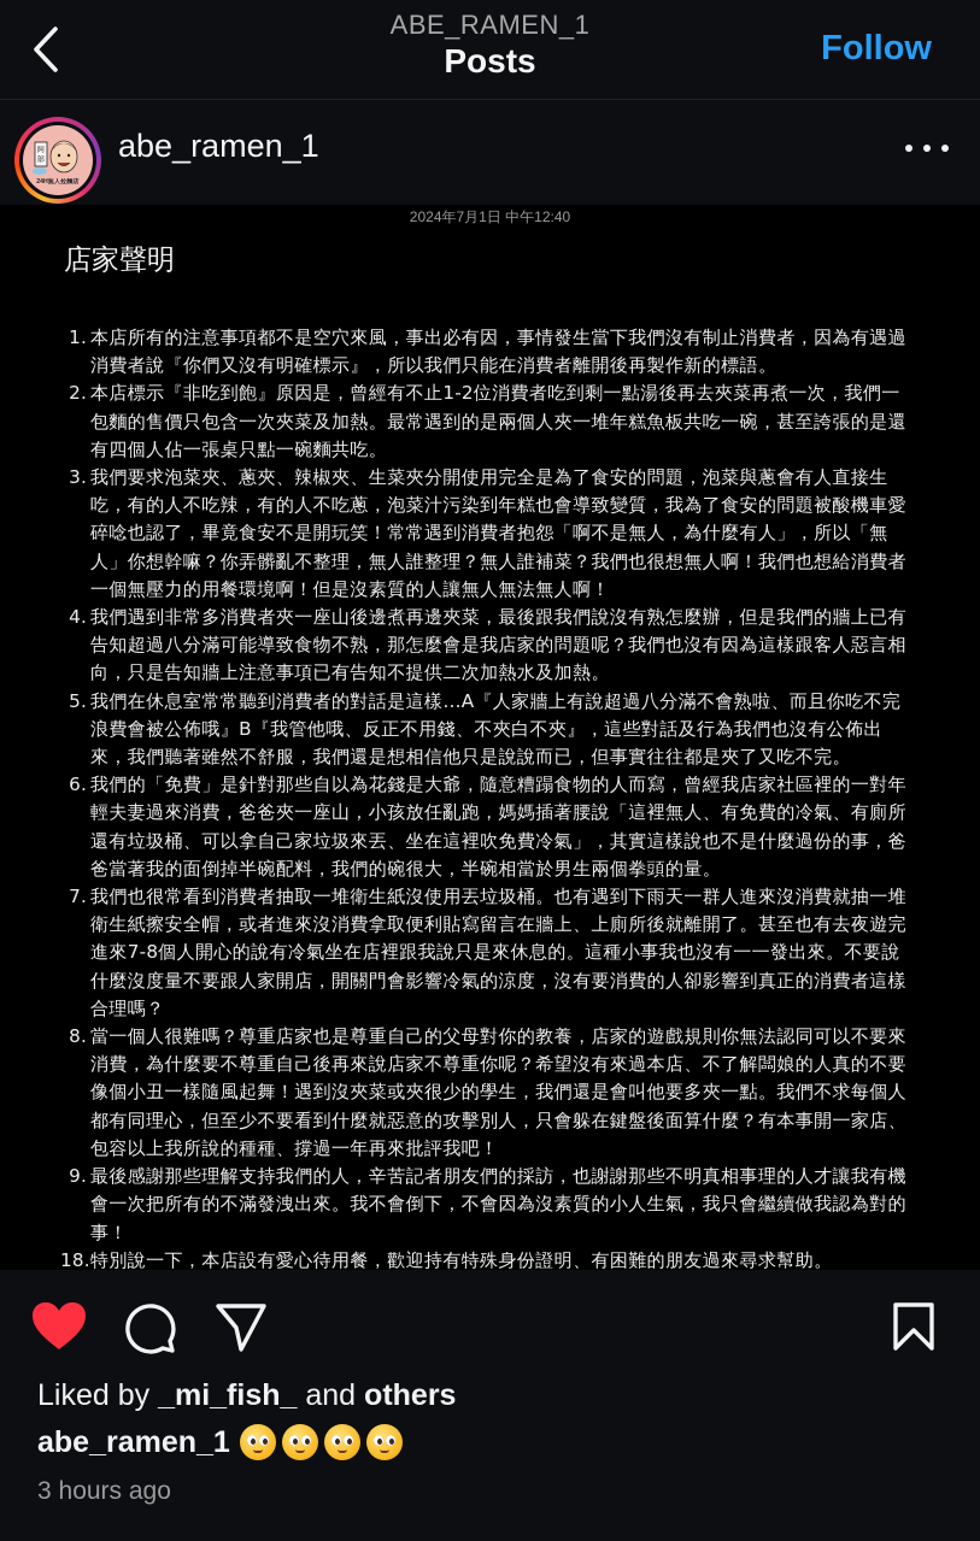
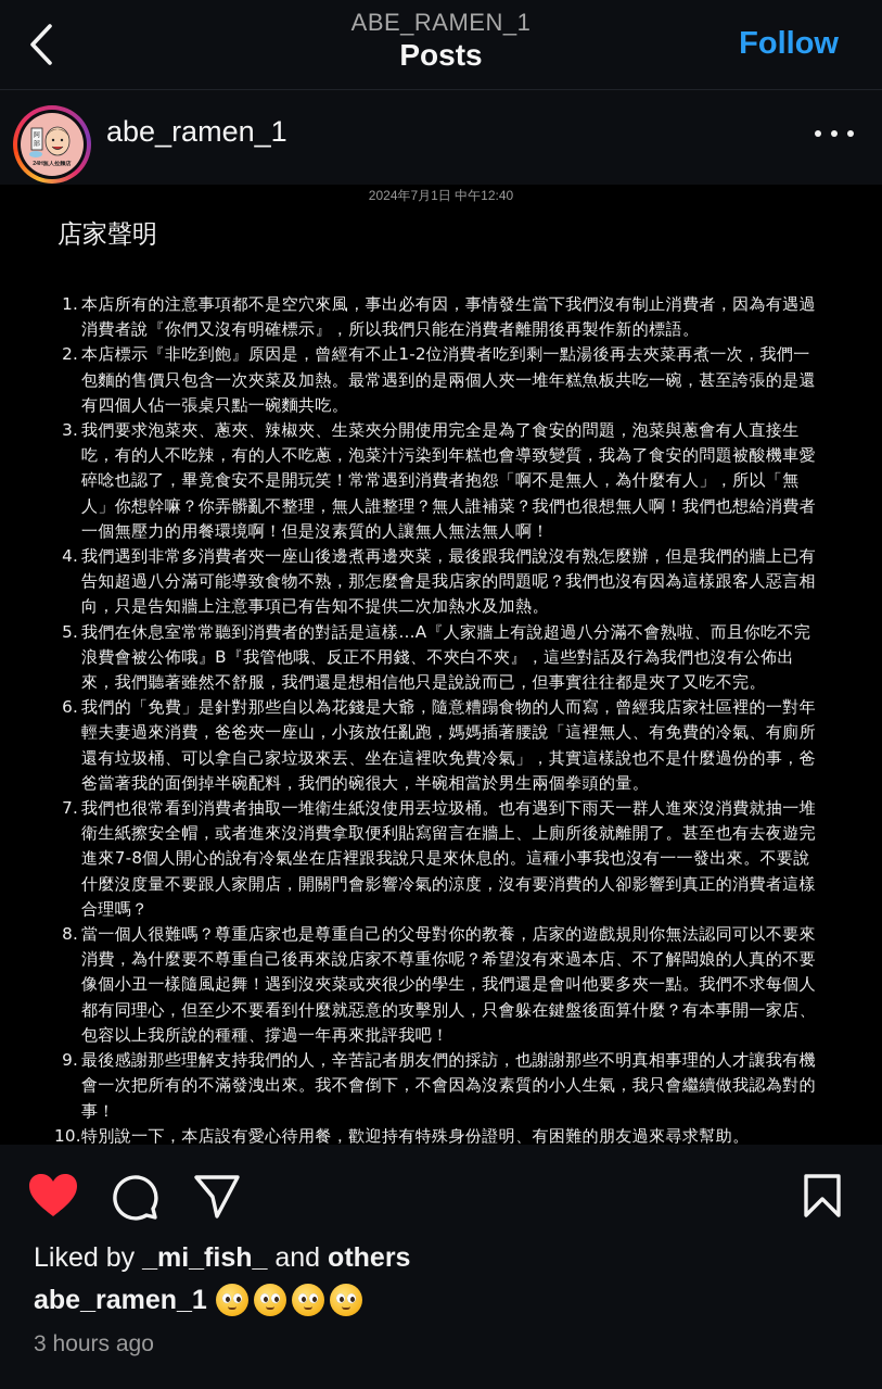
  ABE_RAMEN_1
  Posts
  Follow
  abe_ramen_1
  2024年7月1日 中午12:40
  店家聲明
  1.
  本店所有的注意事項都不是空穴來風，事出必有因，事情發生當下我們沒有制止消費者，因為有遇過消費者說『你們又沒有明確標示』，所以我們只能在消費者離開後再製作新的標語。
  2.
  本店標示『非吃到飽』原因是，曾經有不止1-2位消費者吃到剩一點湯後再去夾菜再煮一次，我們一包麵的售價只包含一次夾菜及加熱。最常遇到的是兩個人夾一堆年糕魚板共吃一碗，甚至誇張的是還有四個人佔一張桌只點一碗麵共吃。
  3.
  我們要求泡菜夾、蔥夾、辣椒夾、生菜夾分開使用完全是為了食安的問題，泡菜與蔥會有人直接生吃，有的人不吃辣，有的人不吃蔥，泡菜汁污染到年糕也會導致變質，我為了食安的問題被酸機車愛碎唸也認了，畢竟食安不是開玩笑！常常遇到消費者抱怨「啊不是無人，為什麼有人」，所以「無人」你想幹嘛？你弄髒亂不整理，無人誰整理？無人誰補菜？我們也很想無人啊！我們也想給消費者一個無壓力的用餐環境啊！但是沒素質的人讓無人無法無人啊！
  4.
  我們遇到非常多消費者夾一座山後邊煮再邊夾菜，最後跟我們說沒有熟怎麼辦，但是我們的牆上已有告知超過八分滿可能導致食物不熟，那怎麼會是我店家的問題呢？我們也沒有因為這樣跟客人惡言相向，只是告知牆上注意事項已有告知不提供二次加熱水及加熱。
  5.
  我們在休息室常常聽到消費者的對話是這樣…A『人家牆上有說超過八分滿不會熟啦、而且你吃不完浪費會被公佈哦』B『我管他哦、反正不用錢、不夾白不夾』，這些對話及行為我們也沒有公佈出來，我們聽著雖然不舒服，我們還是想相信他只是說說而已，但事實往往都是夾了又吃不完。
  6.
  我們的「免費」是針對那些自以為花錢是大爺，隨意糟蹋食物的人而寫，曾經我店家社區裡的一對年輕夫妻過來消費，爸爸夾一座山，小孩放任亂跑，媽媽插著腰說「這裡無人、有免費的冷氣、有廁所還有垃圾桶、可以拿自己家垃圾來丟、坐在這裡吹免費冷氣」，其實這樣說也不是什麼過份的事，爸爸當著我的面倒掉半碗配料，我們的碗很大，半碗相當於男生兩個拳頭的量。
  7.
  我們也很常看到消費者抽取一堆衛生紙沒使用丟垃圾桶。也有遇到下雨天一群人進來沒消費就抽一堆衛生紙擦安全帽，或者進來沒消費拿取便利貼寫留言在牆上、上廁所後就離開了。甚至也有去夜遊完進來7-8個人開心的說有冷氣坐在店裡跟我說只是來休息的。這種小事我也沒有一一發出來。不要說什麼沒度量不要跟人家開店，開關門會影響冷氣的涼度，沒有要消費的人卻影響到真正的消費者這樣合理嗎？
  8.
  當一個人很難嗎？尊重店家也是尊重自己的父母對你的教養，店家的遊戲規則你無法認同可以不要來消費，為什麼要不尊重自己後再來說店家不尊重你呢？希望沒有來過本店、不了解闆娘的人真的不要像個小丑一樣隨風起舞！遇到沒夾菜或夾很少的學生，我們還是會叫他要多夾一點。我們不求每個人都有同理心，但至少不要看到什麼就惡意的攻擊別人，只會躲在鍵盤後面算什麼？有本事開一家店、包容以上我所說的種種、撐過一年再來批評我吧！
  9.
  最後感謝那些理解支持我們的人，辛苦記者朋友們的採訪，也謝謝那些不明真相事理的人才讓我有機會一次把所有的不滿發洩出來。我不會倒下，不會因為沒素質的小人生氣，我只會繼續做我認為對的事！
- 18.
+ 10.
  特別說一下，本店設有愛心待用餐，歡迎持有特殊身份證明、有困難的朋友過來尋求幫助。
  Liked by _mi_fish_ and others
  abe_ramen_1
  3 hours ago
